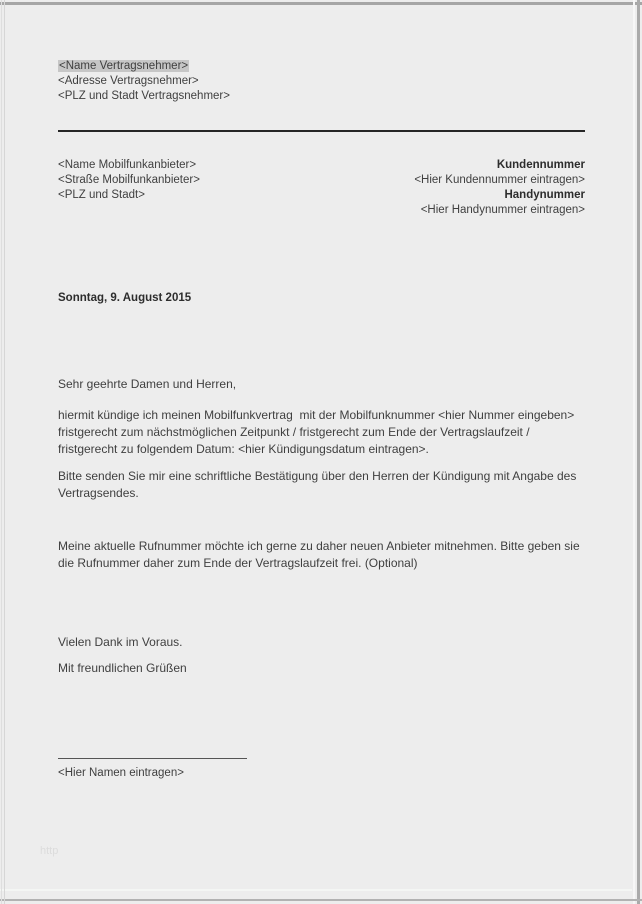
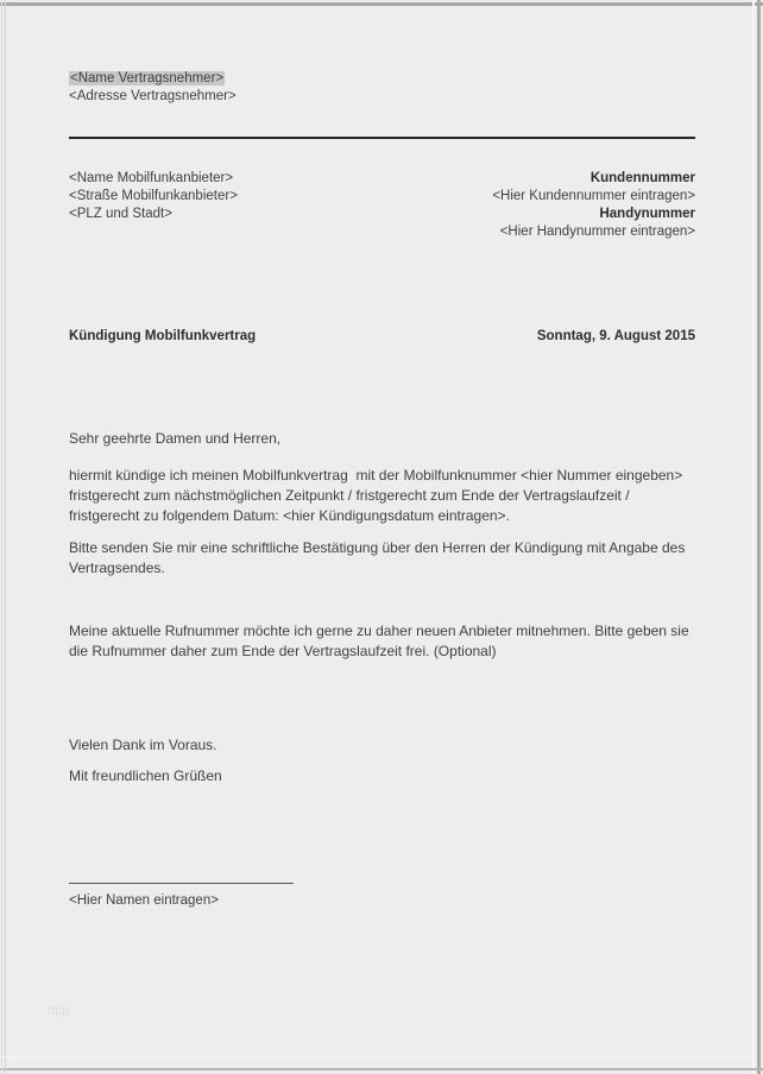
  <Name Vertragsnehmer>
  <Adresse Vertragsnehmer>
- <PLZ und Stadt Vertragsnehmer>
  <Name Mobilfunkanbieter>
  <Straße Mobilfunkanbieter>
  <PLZ und Stadt>
  Kundennummer
  <Hier Kundennummer eintragen>
  Handynummer
  <Hier Handynummer eintragen>
+ Kündigung Mobilfunkvertrag
  Sonntag, 9. August 2015
  Sehr geehrte Damen und Herren,
  hiermit kündige ich meinen Mobilfunkvertrag mit der Mobilfunknummer <hier Nummer eingeben> fristgerecht zum nächstmöglichen Zeitpunkt / fristgerecht zum Ende der Vertragslaufzeit / fristgerecht zu folgendem Datum: <hier Kündigungsdatum eintragen>.
  Bitte senden Sie mir eine schriftliche Bestätigung über den Herren der Kündigung mit Angabe des Vertragsendes.
  Meine aktuelle Rufnummer möchte ich gerne zu daher neuen Anbieter mitnehmen. Bitte geben sie die Rufnummer daher zum Ende der Vertragslaufzeit frei. (Optional)
  Vielen Dank im Voraus.
  Mit freundlichen Grüßen
  <Hier Namen eintragen>
